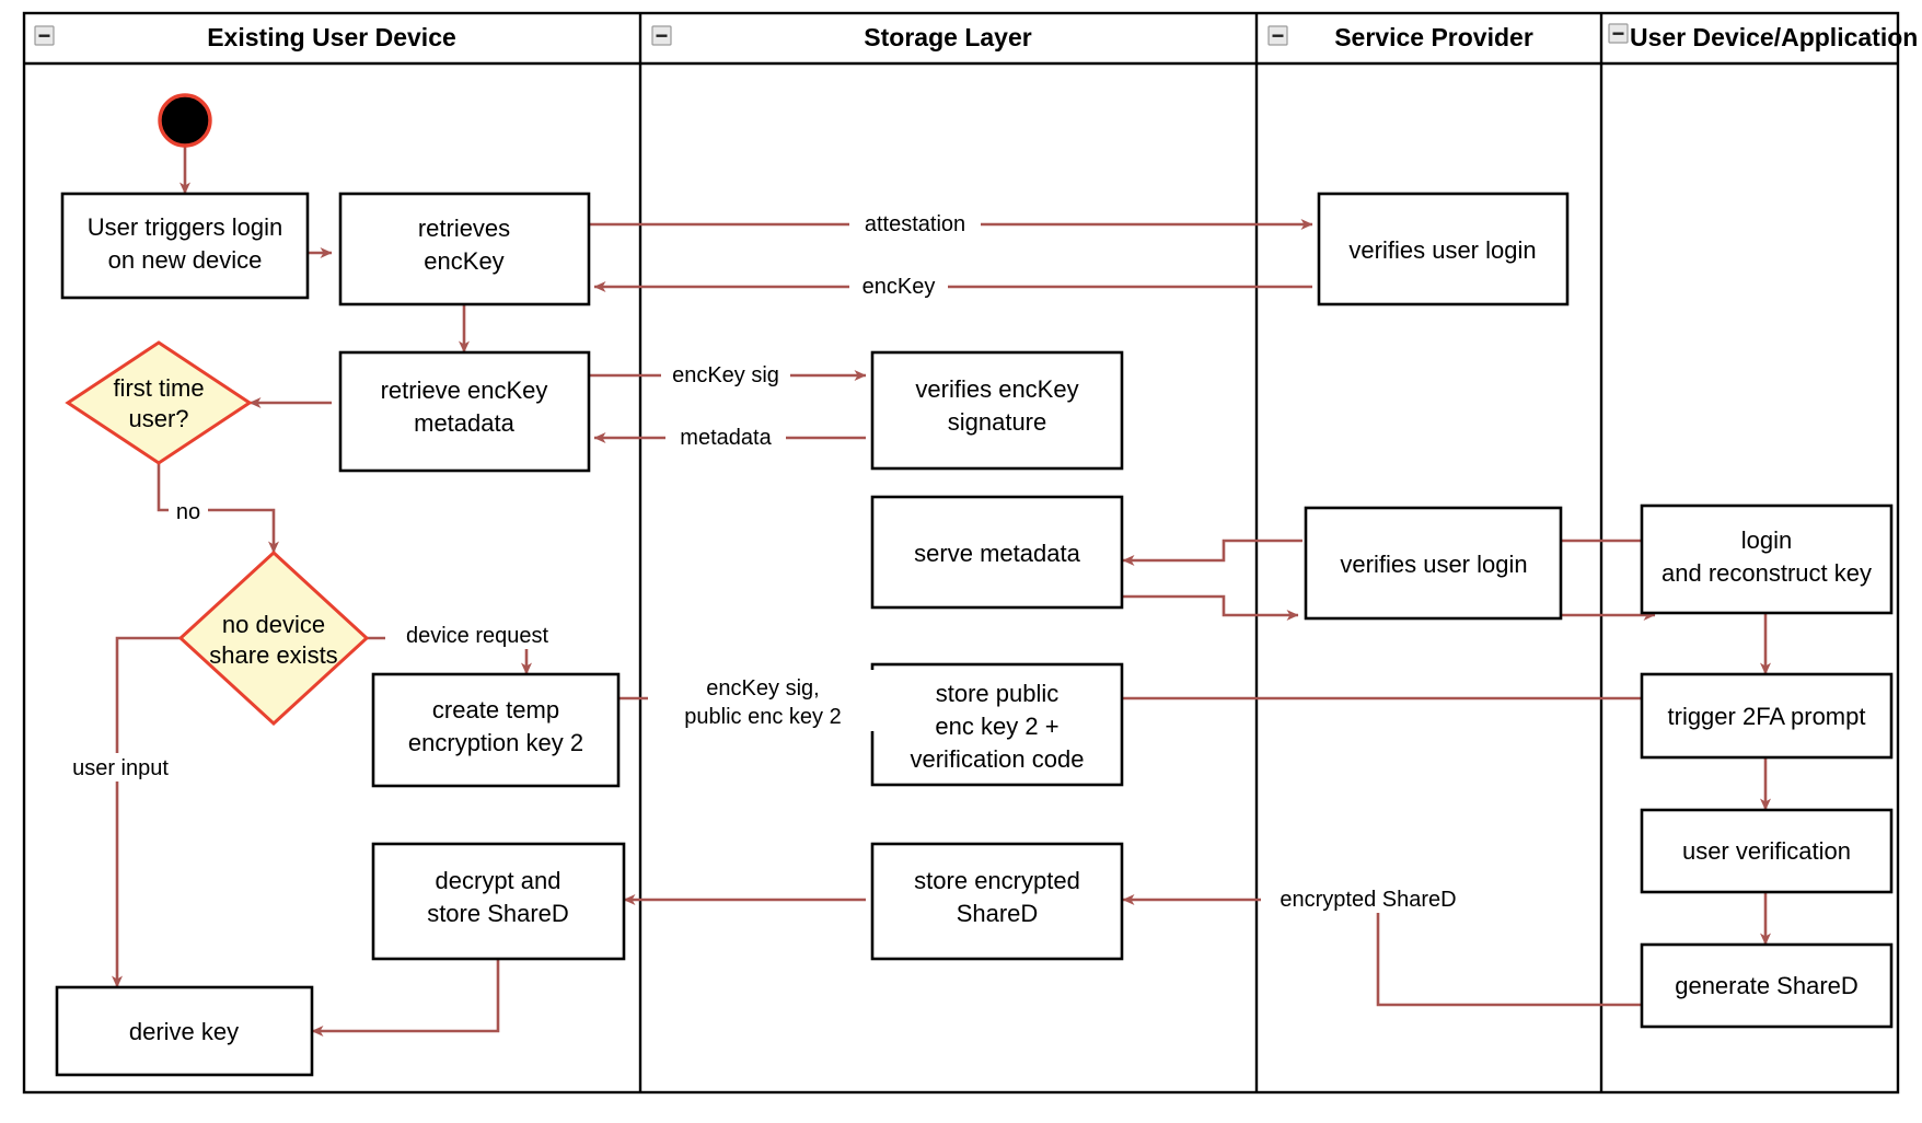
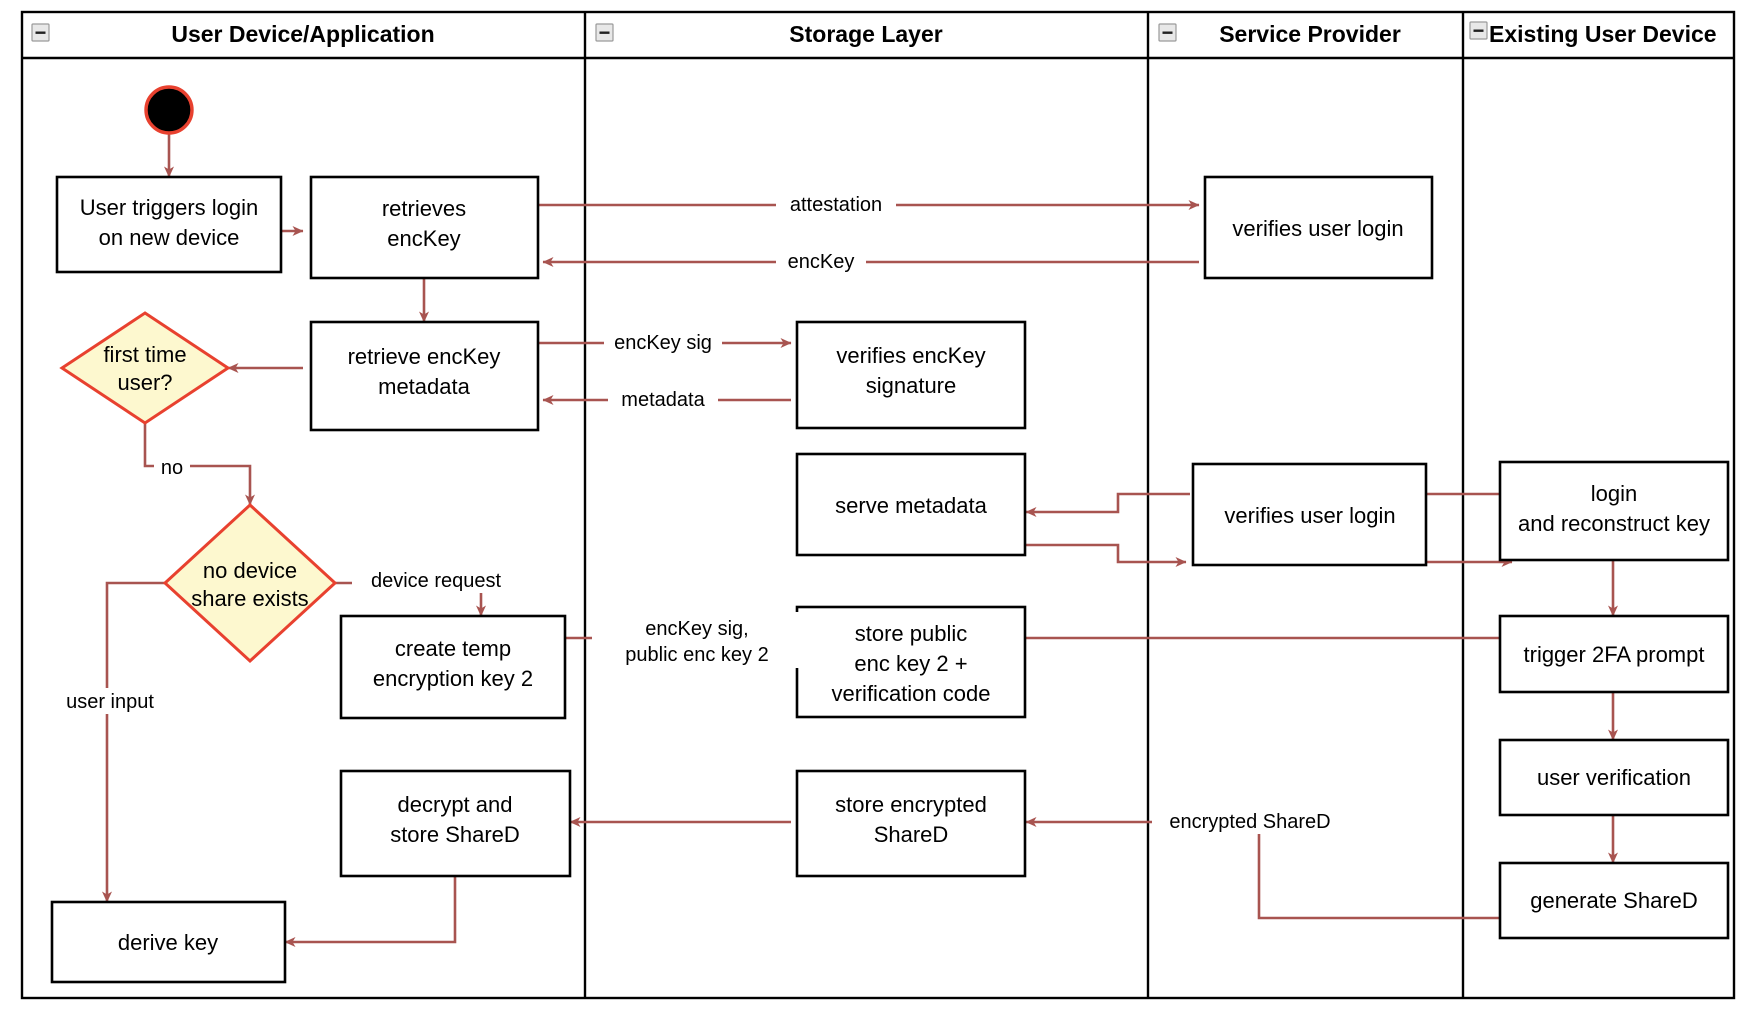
- Existing User Device
+ User Device/Application
  Storage Layer
  Service Provider
- User Device/Application
+ Existing User Device
  User triggers login
  on new device
  retrieves
  encKey
  retrieve encKey
  metadata
  first time
  user?
  no device
  share exists
  create temp
  encryption key 2
  decrypt and
  store ShareD
  derive key
  verifies encKey
  signature
  serve metadata
  store public
  enc key 2 +
  verification code
  store encrypted
  ShareD
  verifies user login
  verifies user login
  login
  and reconstruct key
  trigger 2FA prompt
  user verification
  generate ShareD
  attestation
  encKey
  encKey sig
  metadata
  no
  device request
  user input
  encKey sig,
  public enc key 2
  encrypted ShareD
